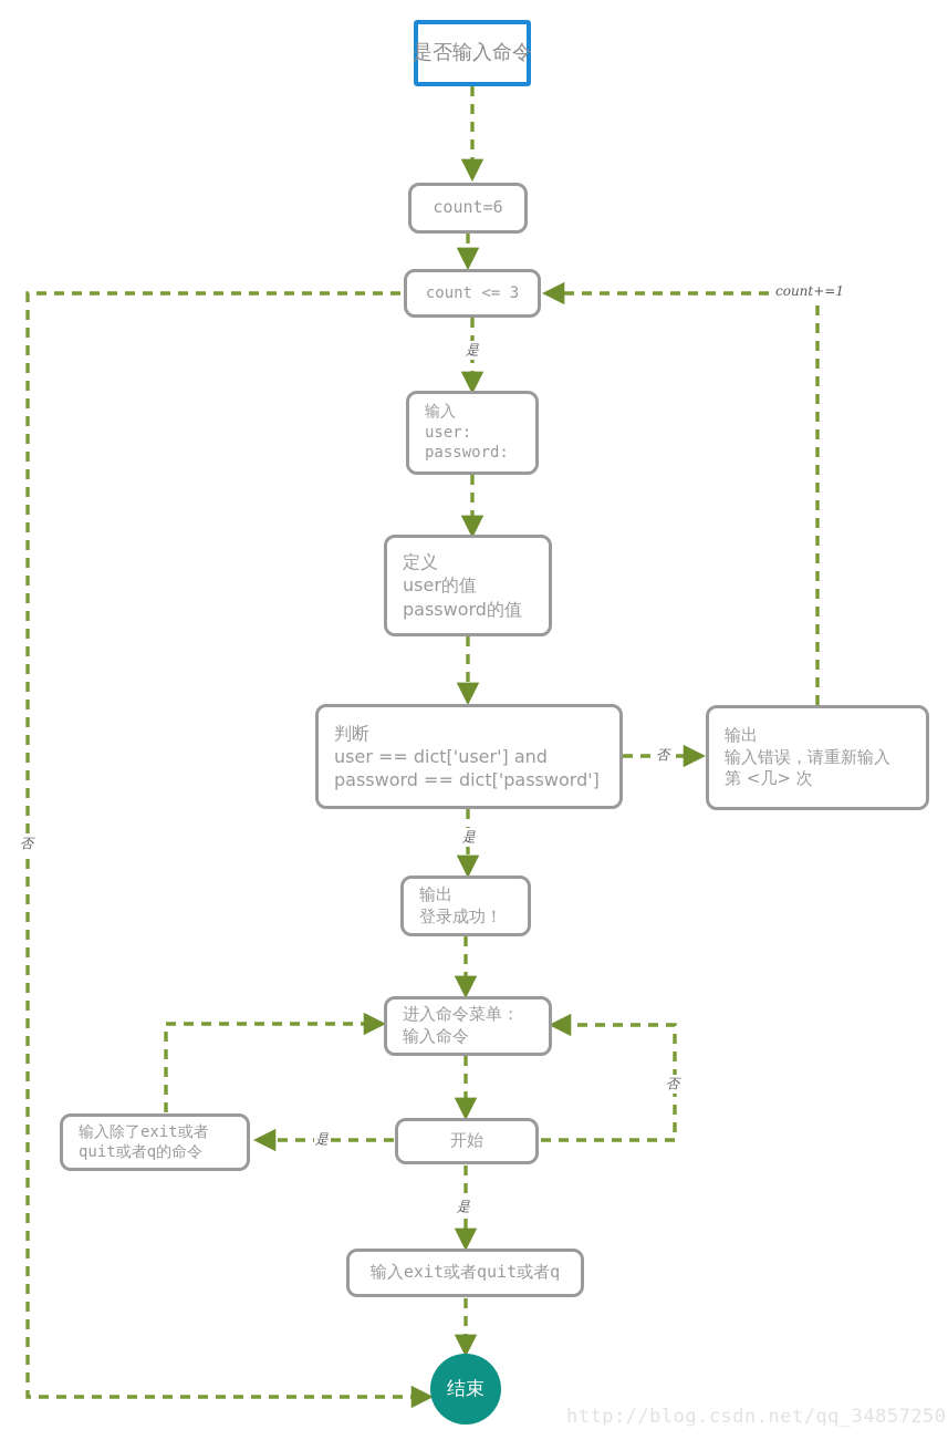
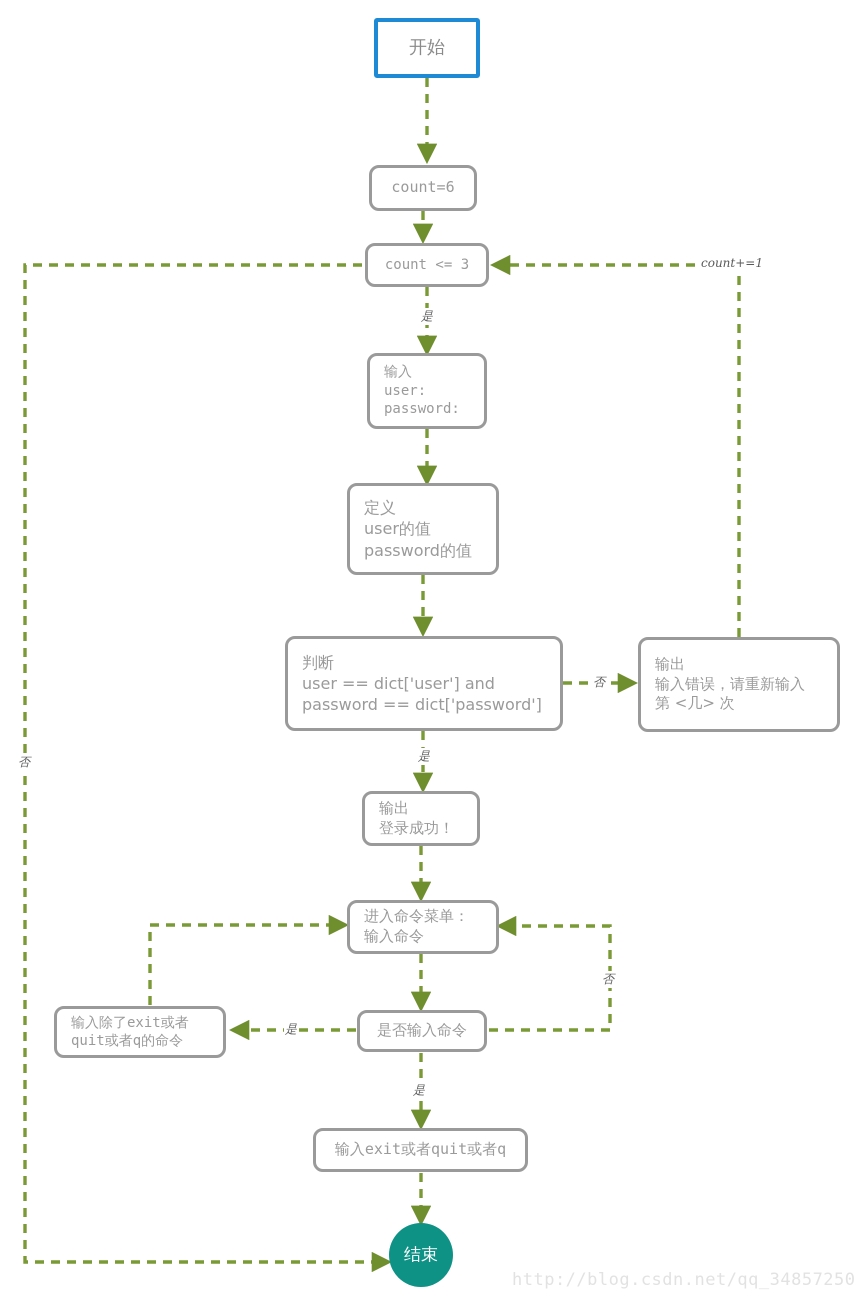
- 是否输入命令
+ 开始
  count=6
  count <= 3
  输入
  user:
  password:
  定义
  user的值
  password的值
  判断
  user == dict['user'] and
  password == dict['password']
  输出
  输入错误，请重新输入
  第 <几> 次
  输出
  登录成功！
  进入命令菜单：
  输入命令
  输入除了exit或者
  quit或者q的命令
- 开始
+ 是否输入命令
  输入exit或者quit或者q
  结束
  count+=1
  是
  否
  否
  是
  是
  否
  是
  http://blog.csdn.net/qq_34857250
